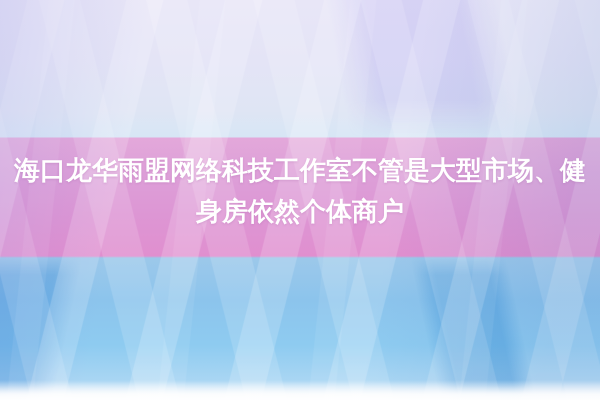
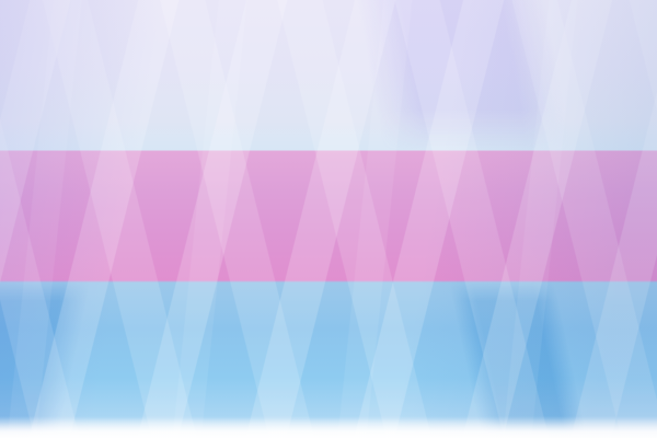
- 海口龙华雨盟网络科技工作室不管是大型市场、健身房依然个体商户
